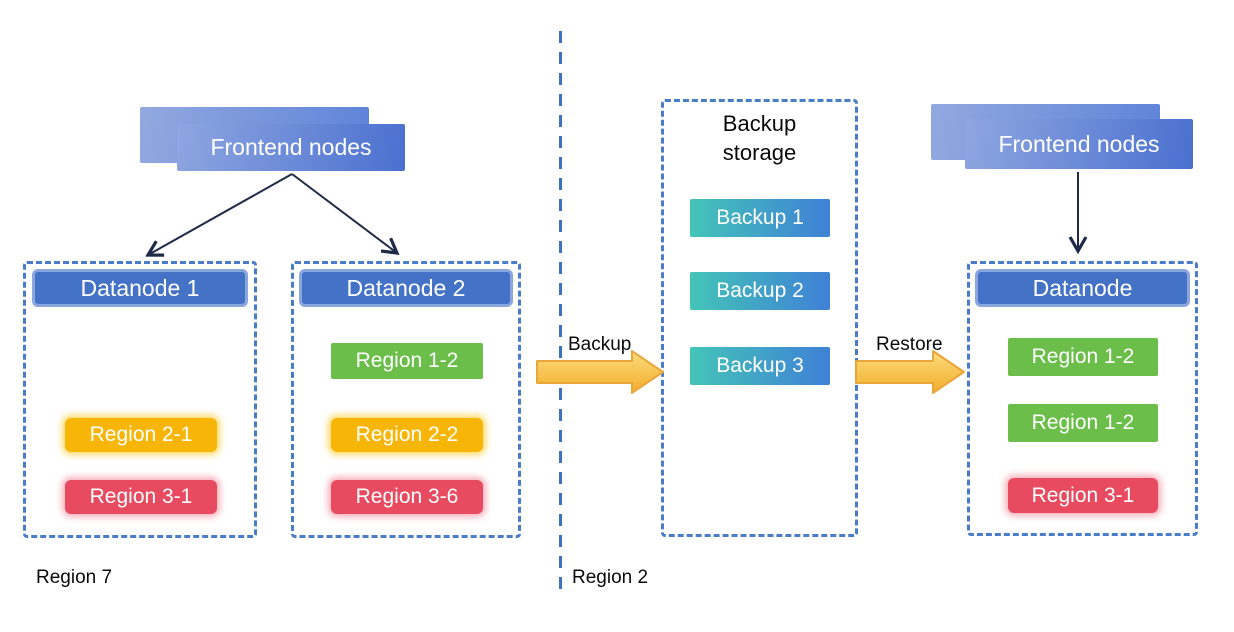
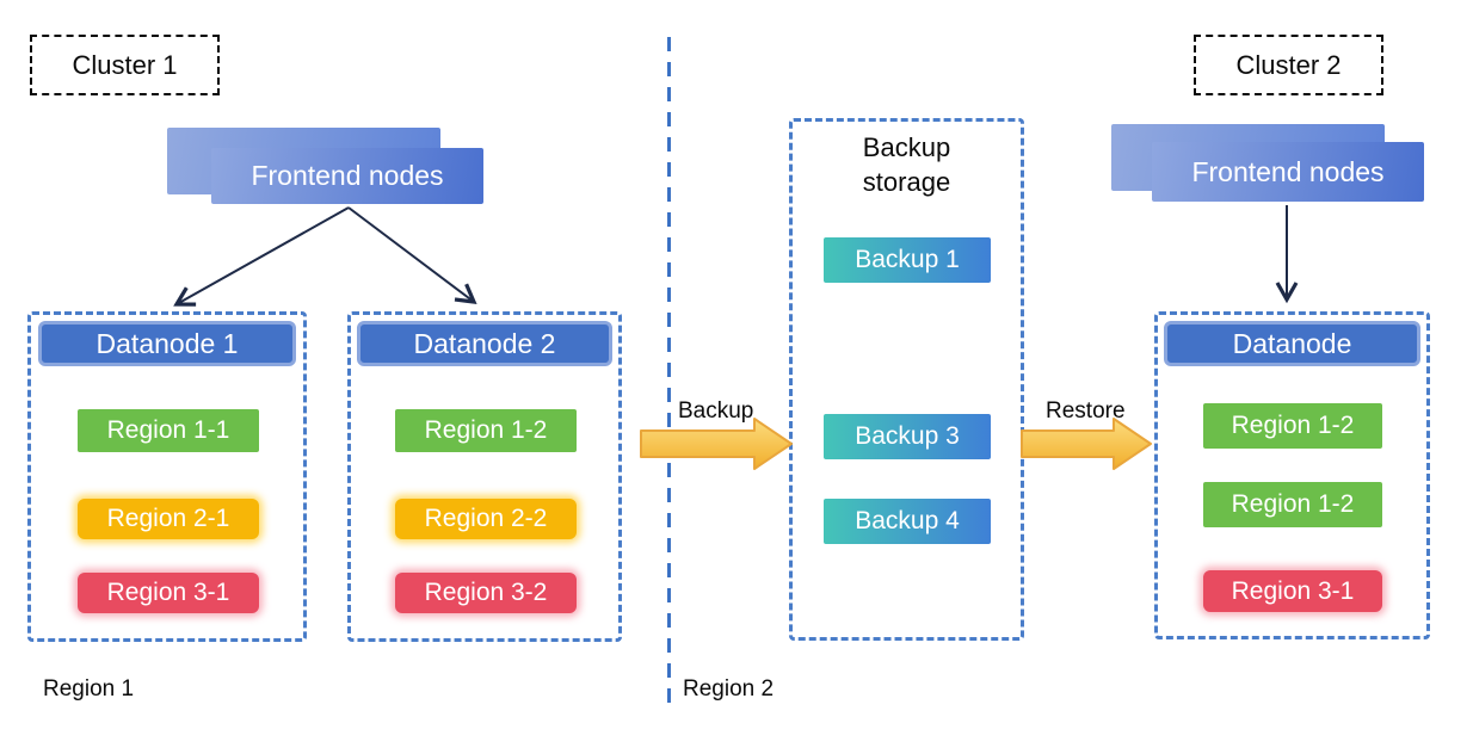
+ Cluster 1
+ Cluster 2
  Frontend nodes
  Frontend nodes
  Datanode 1
+ Region 1-1
  Region 2-1
  Region 3-1
  Datanode 2
  Region 1-2
  Region 2-2
- Region 3-6
+ Region 3-2
  Backup storage
  Backup 1
- Backup 2
  Backup 3
+ Backup 4
  Datanode
  Region 1-2
  Region 1-2
  Region 3-1
  Backup
  Restore
- Region 7
+ Region 1
  Region 2
